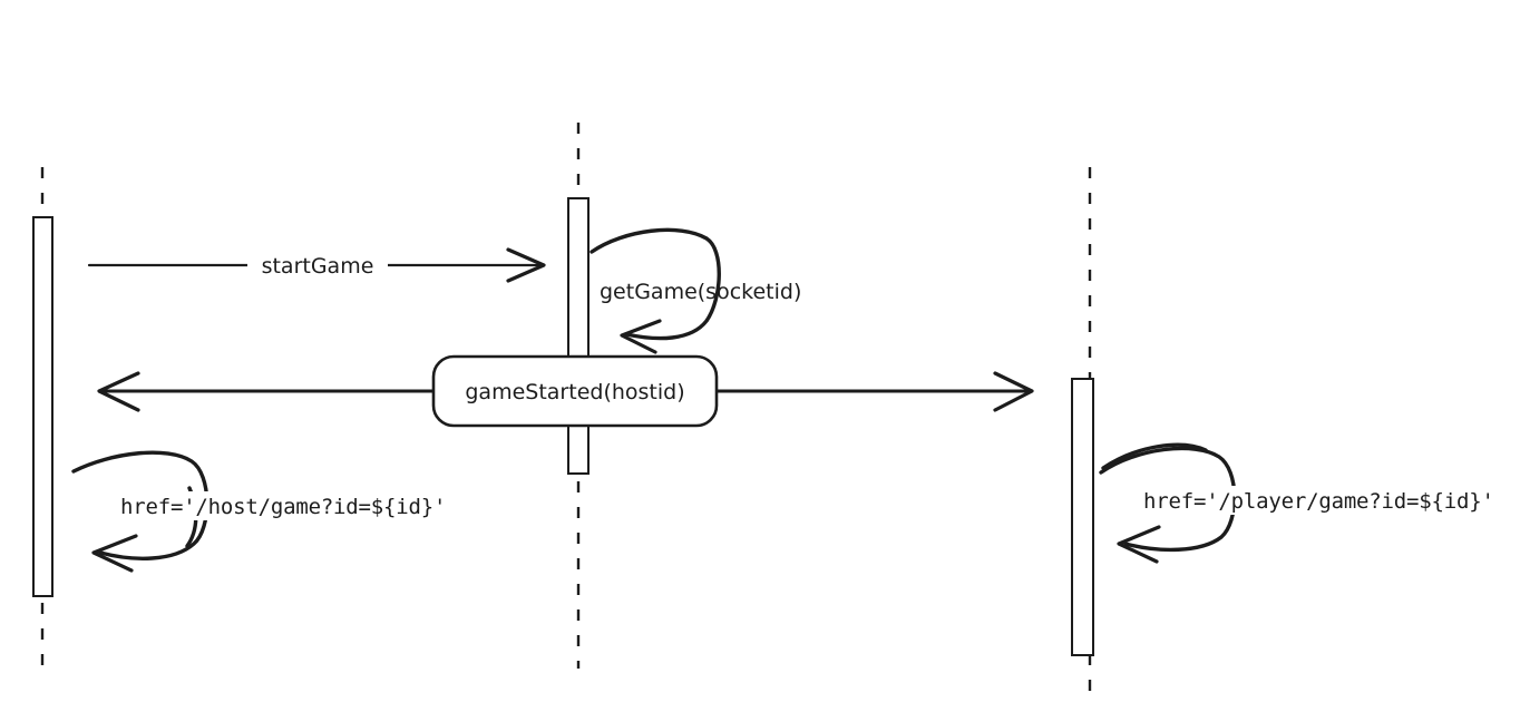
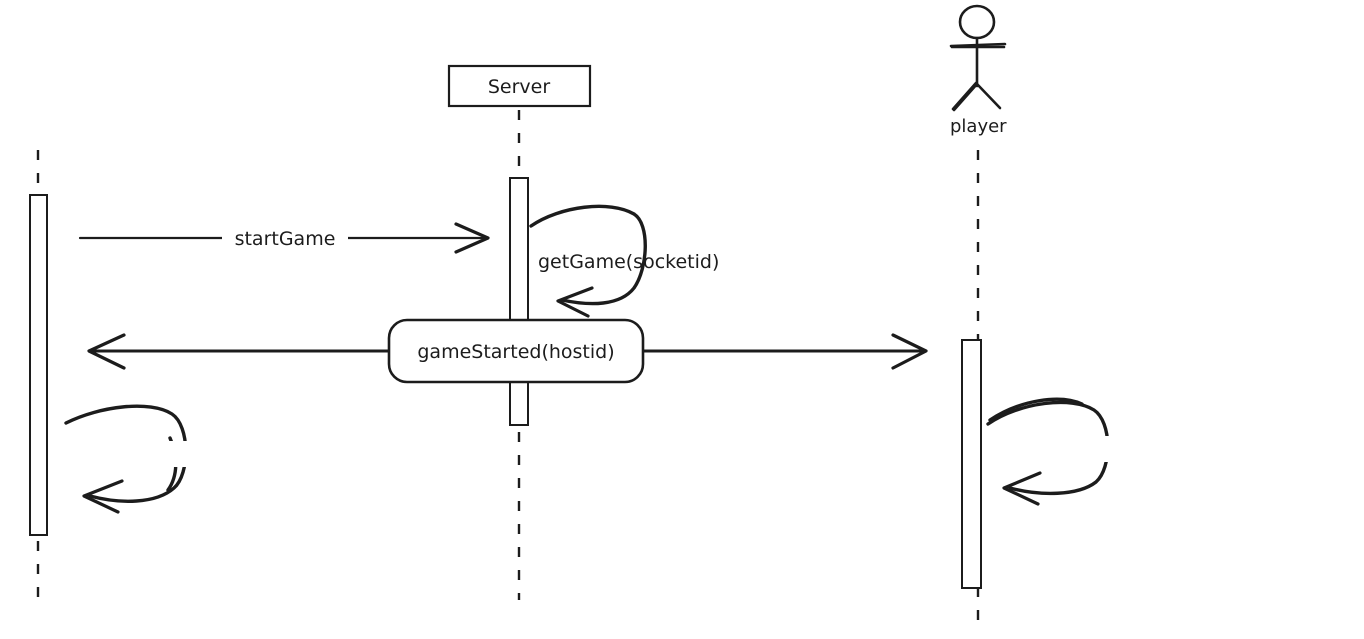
+ Server
+ player
  startGame
  getGame(socketid)
  gameStarted(hostid)
- href='/host/game?id=${id}'
- href='/player/game?id=${id}'
